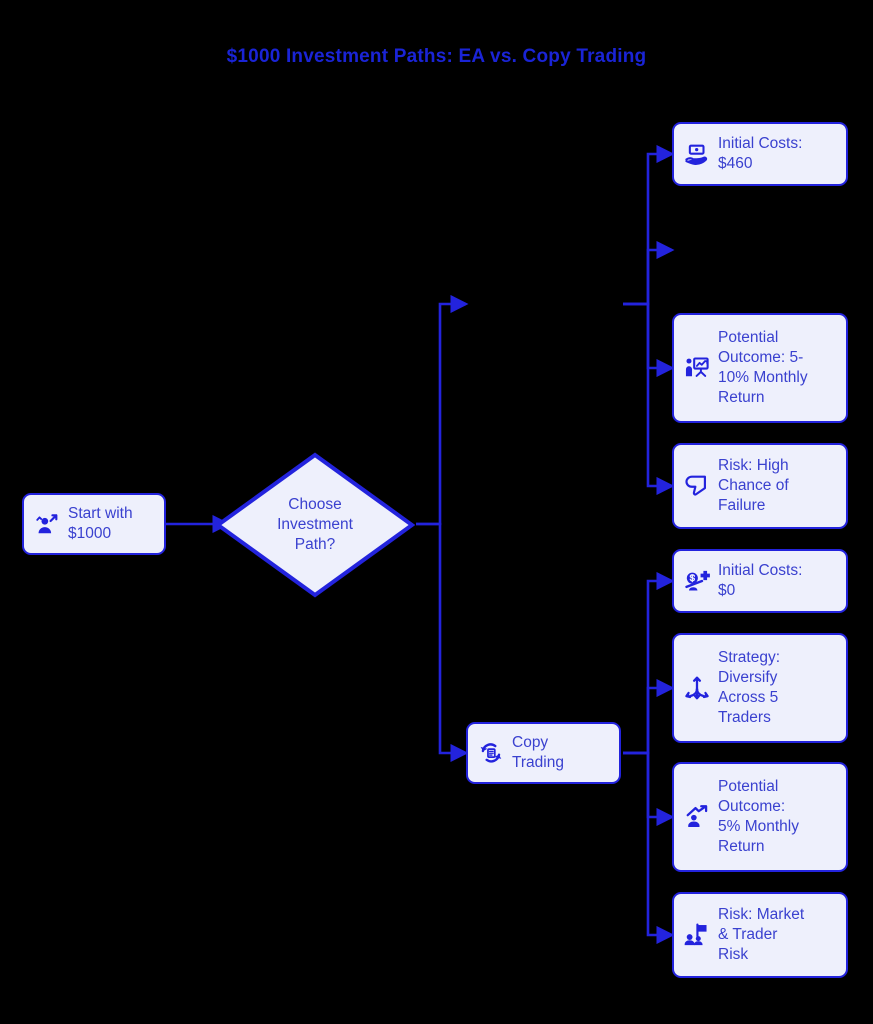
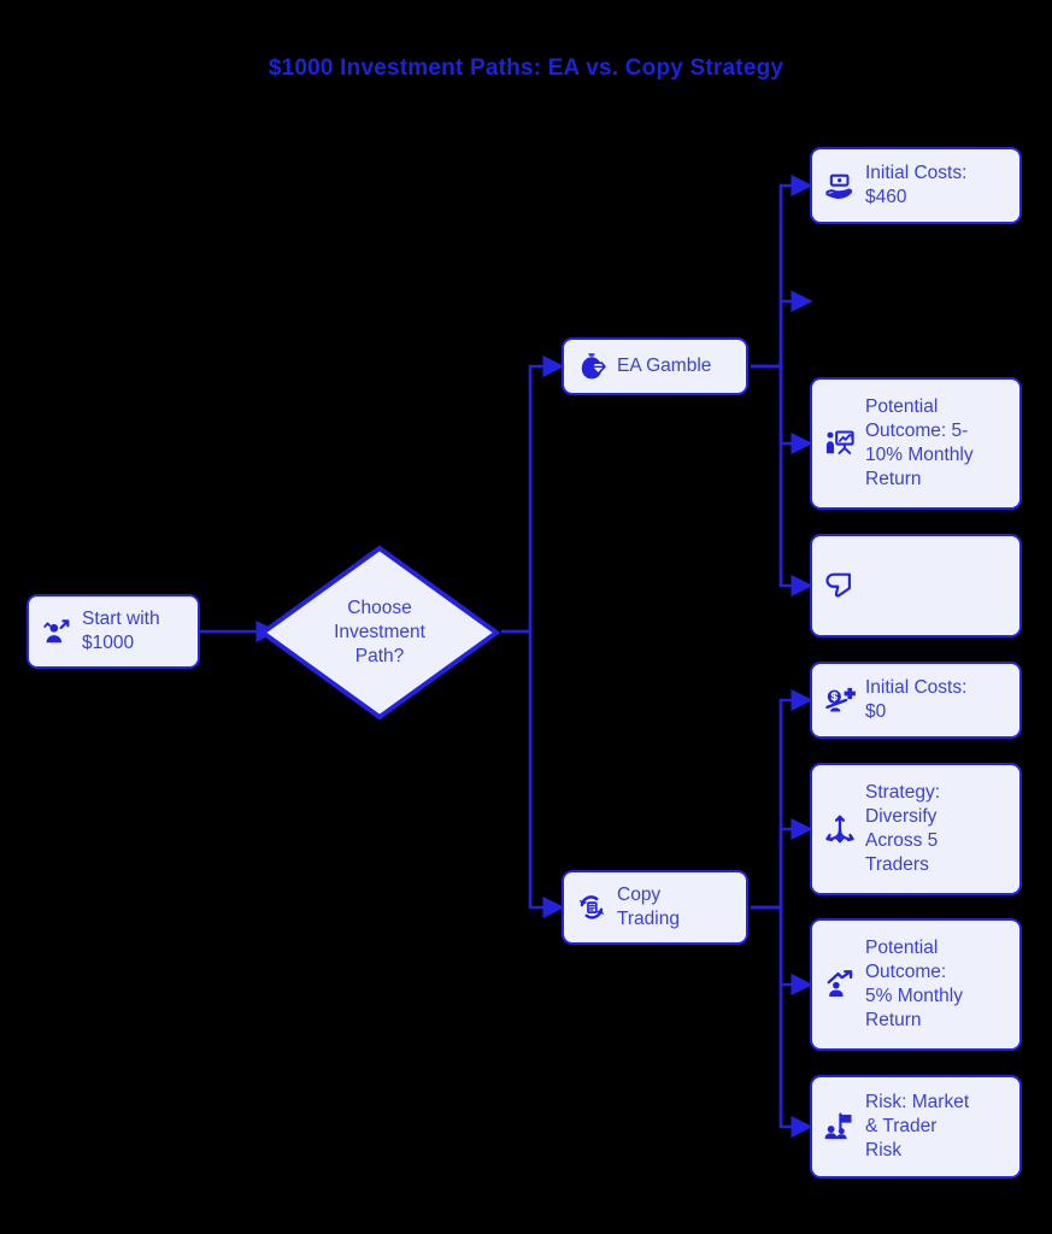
- $1000 Investment Paths: EA vs. Copy Trading
+ $1000 Investment Paths: EA vs. Copy Strategy
  Start with
  $1000
  Choose
  Investment
  Path?
+ EA Gamble
  Copy
  Trading
  Initial Costs:
  $460
  Potential
  Outcome: 5-
  10% Monthly
  Return
- Risk: High
- Chance of
- Failure
  Initial Costs:
  $0
  Strategy:
  Diversify
  Across 5
  Traders
  Potential
  Outcome:
  5% Monthly
  Return
  Risk: Market
  & Trader
  Risk
